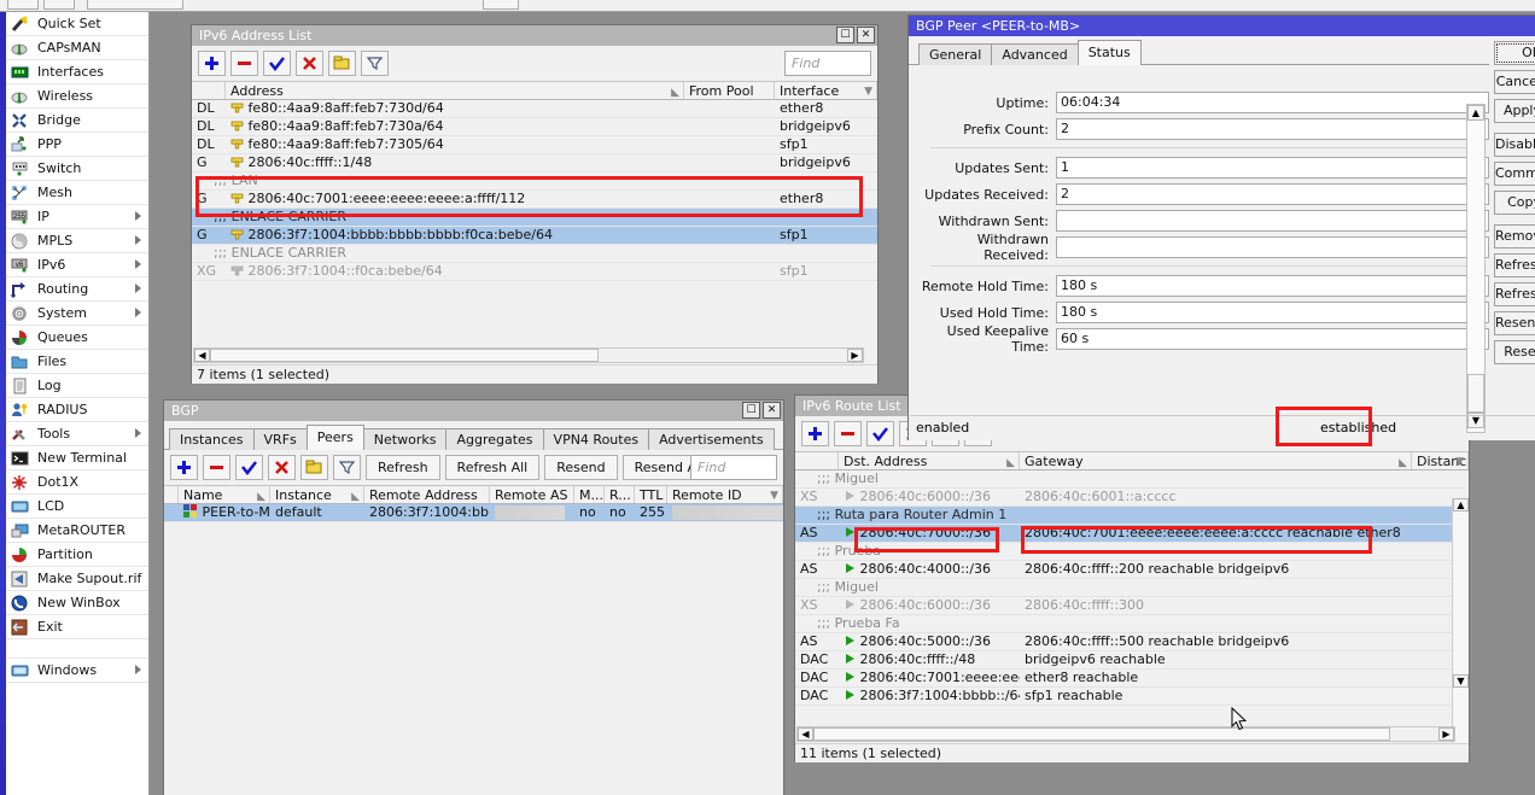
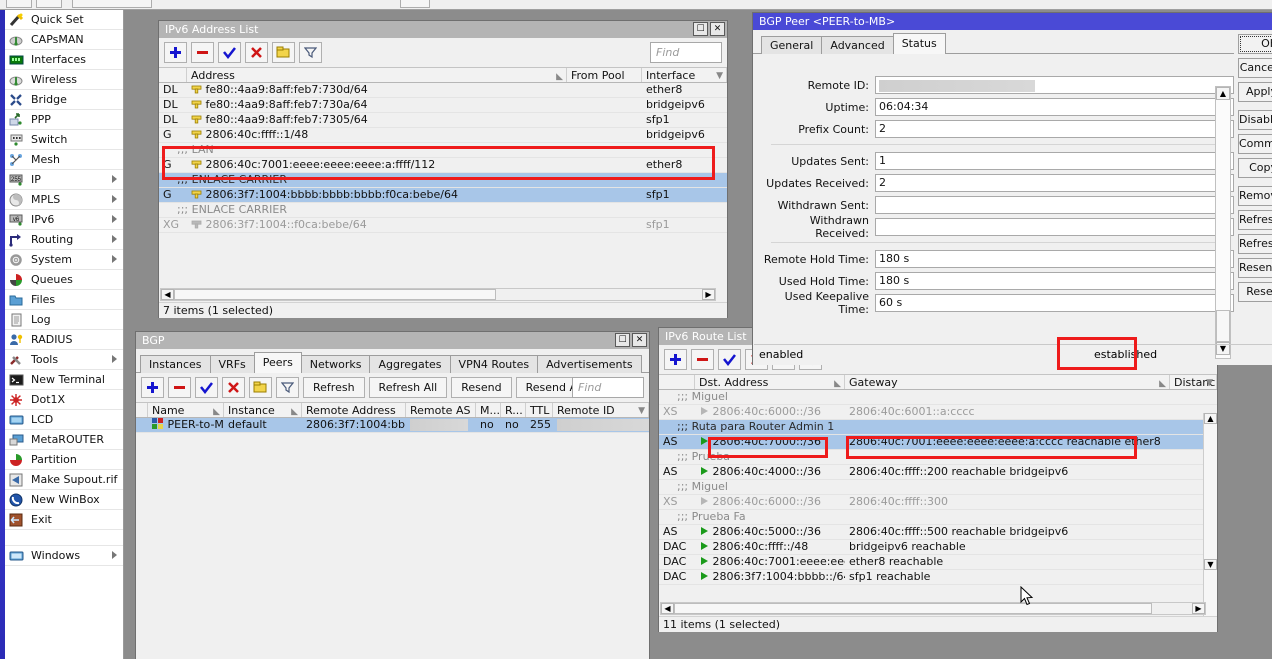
  Quick Set
  CAPsMAN
  Interfaces
  Wireless
  Bridge
  PPP
  Switch
  Mesh
  IP
  MPLS
  IPv6
  Routing
  System
  Queues
  Files
  Log
  RADIUS
  Tools
  New Terminal
  Dot1X
  LCD
  MetaROUTER
  Partition
  Make Supout.rif
  New WinBox
  Exit
  Windows
  IPv6 Address List
  ☐
  ✕
  Find
  Address
  ◣
  From Pool
  Interface
  ▼
  DL
  fe80::4aa9:8aff:feb7:730d/64
  ether8
  DL
  fe80::4aa9:8aff:feb7:730a/64
  bridgeipv6
  DL
  fe80::4aa9:8aff:feb7:7305/64
  sfp1
  G
  2806:40c:ffff::1/48
  bridgeipv6
  ;;; LAN
  G
  2806:40c:7001:eeee:eeee:eeee:a:ffff/112
  ether8
  ;;; ENLACE CARRIER
  G
  2806:3f7:1004:bbbb:bbbb:bbbb:f0ca:bebe/64
  sfp1
  ;;; ENLACE CARRIER
  XG
  2806:3f7:1004::f0ca:bebe/64
  sfp1
  ◀
  ▶
  7 items (1 selected)
  BGP
  ☐
  ✕
  Instances
  VRFs
  Peers
  Networks
  Aggregates
  VPN4 Routes
  Advertisements
  Refresh
  Refresh All
  Resend
  Find
  Name
  ◣
  Instance
  ◣
  Remote Address
  Remote AS
  M...
  R...
  TTL
  Remote ID
  ▼
  PEER-to-M
  default
  2806:3f7:1004:bb
  no
  no
  255
  IPv6 Route List
  Dst. Address
  ◣
  Gateway
  ◣
  Distanc
  ▼
  ;;; Miguel
  XS
  2806:40c:6000::/36
  2806:40c:6001::a:cccc
  ;;; Ruta para Router Admin 1
  AS
  2806:40c:7000::/36
  2806:40c:7001:eeee:eeee:eeee:a:cccc reachable ether8
  ;;; Prueba
  AS
  2806:40c:4000::/36
  2806:40c:ffff::200 reachable bridgeipv6
  ;;; Miguel
  XS
  2806:40c:6000::/36
  2806:40c:ffff::300
  ;;; Prueba Fa
  AS
  2806:40c:5000::/36
  2806:40c:ffff::500 reachable bridgeipv6
  DAC
  2806:40c:ffff::/48
  bridgeipv6 reachable
  DAC
  2806:40c:7001:eeee:ee
  ether8 reachable
  DAC
  2806:3f7:1004:bbbb::/6
  sfp1 reachable
  ▲
  ▼
  ◀
  ▶
  11 items (1 selected)
  BGP Peer <PEER-to-MB>
  General
  Advanced
  Status
+ Remote ID:
  Uptime:
  06:04:34
  Prefix Count:
  2
  Updates Sent:
  1
  Updates Received:
  2
  Withdrawn Sent:
  Withdrawn Received:
  Remote Hold Time:
  180 s
  Used Hold Time:
  180 s
  Used Keepalive Time:
  60 s
  ▲
  ▼
  Cance
  Appl
  Disab
  Cop
  Refres
  Resen
  Rese
  enabled
  established
